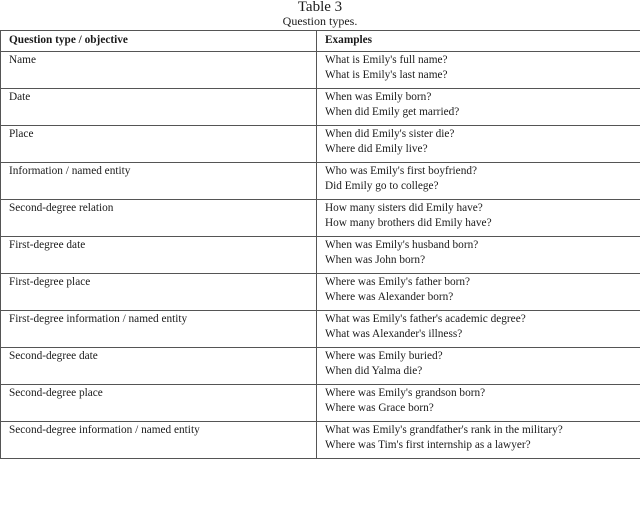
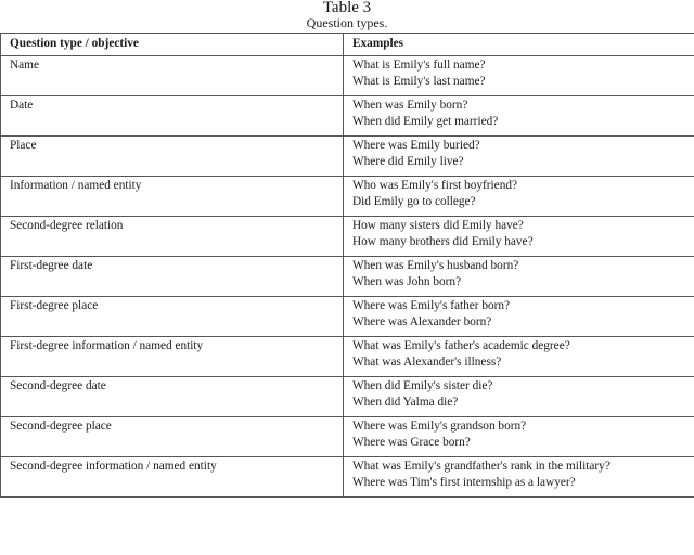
  Table 3
  Question types.
  Question type / objective	Examples
  Name	What is Emily's full name? What is Emily's last name?
  Date	When was Emily born? When did Emily get married?
- Place	When did Emily's sister die? Where did Emily live?
+ Place	Where was Emily buried? Where did Emily live?
  Information / named entity	Who was Emily's first boyfriend? Did Emily go to college?
  Second-degree relation	How many sisters did Emily have? How many brothers did Emily have?
  First-degree date	When was Emily's husband born? When was John born?
  First-degree place	Where was Emily's father born? Where was Alexander born?
  First-degree information / named entity	What was Emily's father's academic degree? What was Alexander's illness?
- Second-degree date	Where was Emily buried? When did Yalma die?
+ Second-degree date	When did Emily's sister die? When did Yalma die?
  Second-degree place	Where was Emily's grandson born? Where was Grace born?
  Second-degree information / named entity	What was Emily's grandfather's rank in the military? Where was Tim's first internship as a lawyer?
